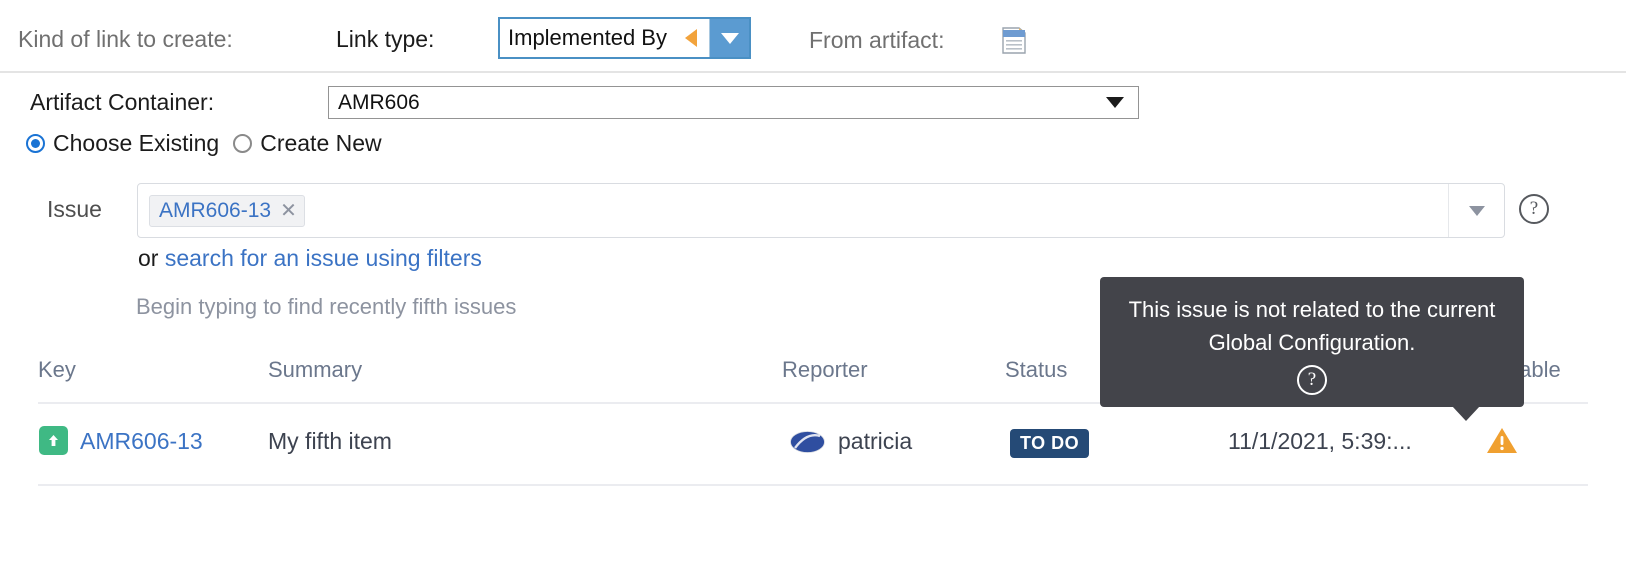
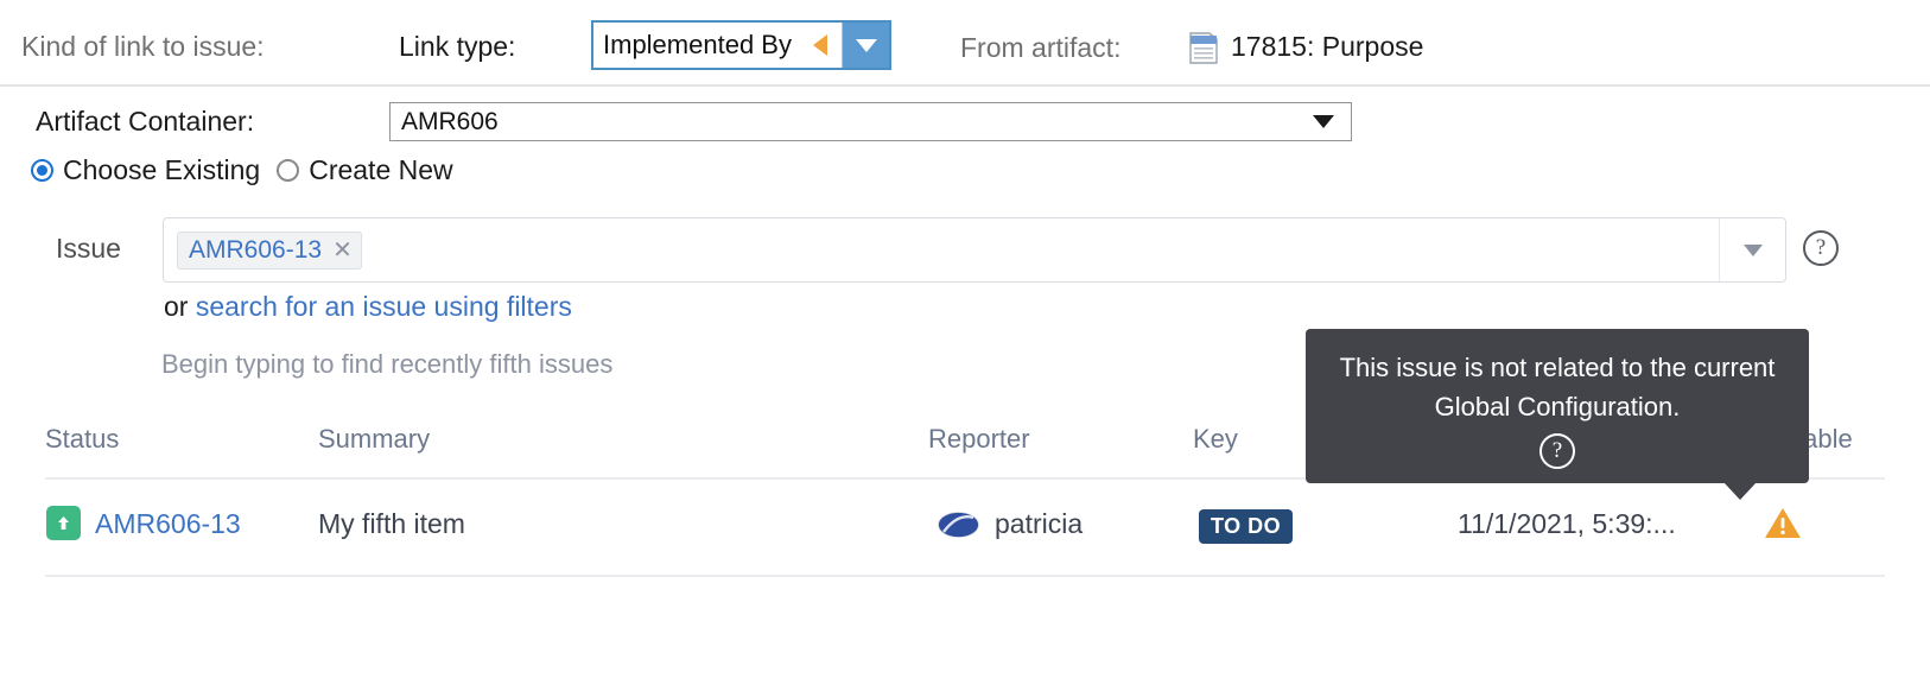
- Kind of link to create:
+ Kind of link to issue:
  Link type:
  Implemented By
  From artifact:
+ 17815: Purpose
  Artifact Container:
  AMR606
  Choose Existing
  Create New
  Issue
  AMR606-13
  ✕
  ?
  or search for an issue using filters
  Begin typing to find recently fifth issues
- Key
+ Status
  Summary
  Reporter
- Status
+ Key
  AMR606-13
  My fifth item
  patricia
  TO DO
  11/1/2021, 5:39:...
  This issue is not related to the current Global Configuration.
  ?
